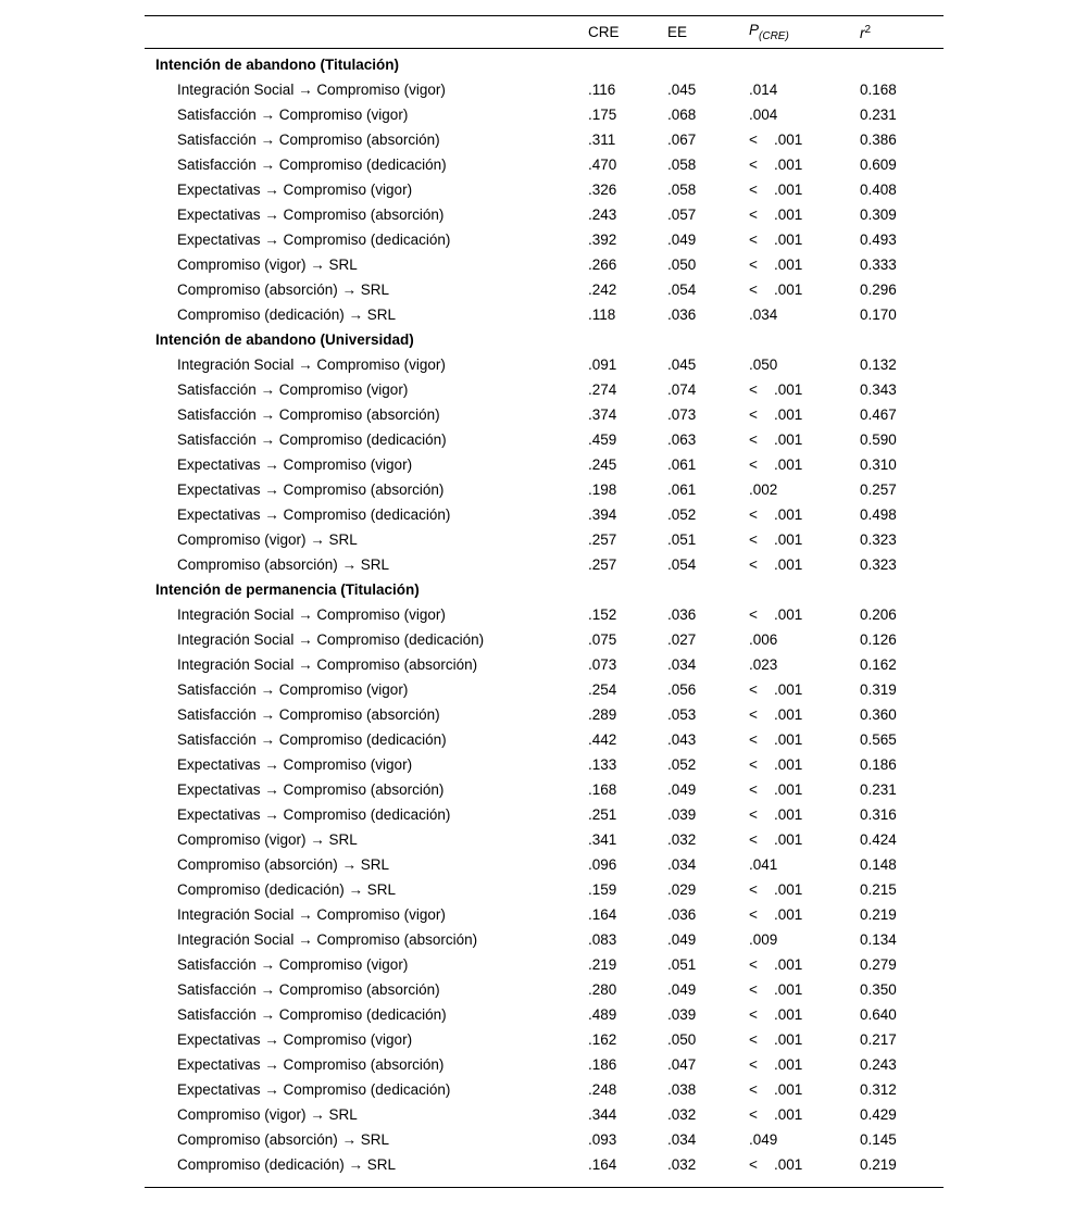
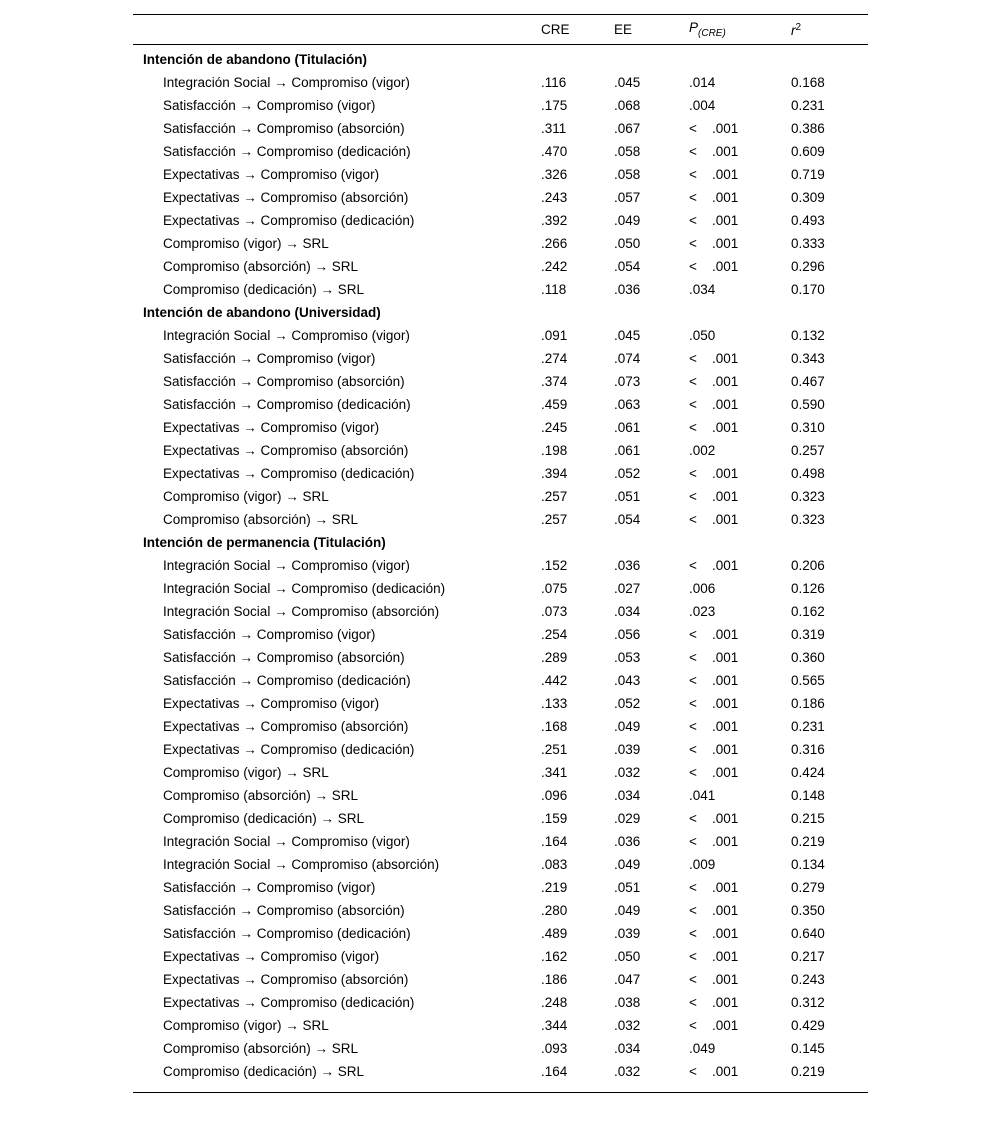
  CRE
  EE
  P(CRE)
  r2
  Intención de abandono (Titulación)
  Integración Social → Compromiso (vigor)
  .116
  .045
  .014
  0.168
  Satisfacción → Compromiso (vigor)
  .175
  .068
  .004
  0.231
  Satisfacción → Compromiso (absorción)
  .311
  .067
  < .001
  0.386
  Satisfacción → Compromiso (dedicación)
  .470
  .058
  < .001
  0.609
  Expectativas → Compromiso (vigor)
  .326
  .058
  < .001
- 0.408
+ 0.719
  Expectativas → Compromiso (absorción)
  .243
  .057
  < .001
  0.309
  Expectativas → Compromiso (dedicación)
  .392
  .049
  < .001
  0.493
  Compromiso (vigor) → SRL
  .266
  .050
  < .001
  0.333
  Compromiso (absorción) → SRL
  .242
  .054
  < .001
  0.296
  Compromiso (dedicación) → SRL
  .118
  .036
  .034
  0.170
  Intención de abandono (Universidad)
  Integración Social → Compromiso (vigor)
  .091
  .045
  .050
  0.132
  Satisfacción → Compromiso (vigor)
  .274
  .074
  < .001
  0.343
  Satisfacción → Compromiso (absorción)
  .374
  .073
  < .001
  0.467
  Satisfacción → Compromiso (dedicación)
  .459
  .063
  < .001
  0.590
  Expectativas → Compromiso (vigor)
  .245
  .061
  < .001
  0.310
  Expectativas → Compromiso (absorción)
  .198
  .061
  .002
  0.257
  Expectativas → Compromiso (dedicación)
  .394
  .052
  < .001
  0.498
  Compromiso (vigor) → SRL
  .257
  .051
  < .001
  0.323
  Compromiso (absorción) → SRL
  .257
  .054
  < .001
  0.323
  Intención de permanencia (Titulación)
  Integración Social → Compromiso (vigor)
  .152
  .036
  < .001
  0.206
  Integración Social → Compromiso (dedicación)
  .075
  .027
  .006
  0.126
  Integración Social → Compromiso (absorción)
  .073
  .034
  .023
  0.162
  Satisfacción → Compromiso (vigor)
  .254
  .056
  < .001
  0.319
  Satisfacción → Compromiso (absorción)
  .289
  .053
  < .001
  0.360
  Satisfacción → Compromiso (dedicación)
  .442
  .043
  < .001
  0.565
  Expectativas → Compromiso (vigor)
  .133
  .052
  < .001
  0.186
  Expectativas → Compromiso (absorción)
  .168
  .049
  < .001
  0.231
  Expectativas → Compromiso (dedicación)
  .251
  .039
  < .001
  0.316
  Compromiso (vigor) → SRL
  .341
  .032
  < .001
  0.424
  Compromiso (absorción) → SRL
  .096
  .034
  .041
  0.148
  Compromiso (dedicación) → SRL
  .159
  .029
  < .001
  0.215
  Integración Social → Compromiso (vigor)
  .164
  .036
  < .001
  0.219
  Integración Social → Compromiso (absorción)
  .083
  .049
  .009
  0.134
  Satisfacción → Compromiso (vigor)
  .219
  .051
  < .001
  0.279
  Satisfacción → Compromiso (absorción)
  .280
  .049
  < .001
  0.350
  Satisfacción → Compromiso (dedicación)
  .489
  .039
  < .001
  0.640
  Expectativas → Compromiso (vigor)
  .162
  .050
  < .001
  0.217
  Expectativas → Compromiso (absorción)
  .186
  .047
  < .001
  0.243
  Expectativas → Compromiso (dedicación)
  .248
  .038
  < .001
  0.312
  Compromiso (vigor) → SRL
  .344
  .032
  < .001
  0.429
  Compromiso (absorción) → SRL
  .093
  .034
  .049
  0.145
  Compromiso (dedicación) → SRL
  .164
  .032
  < .001
  0.219
